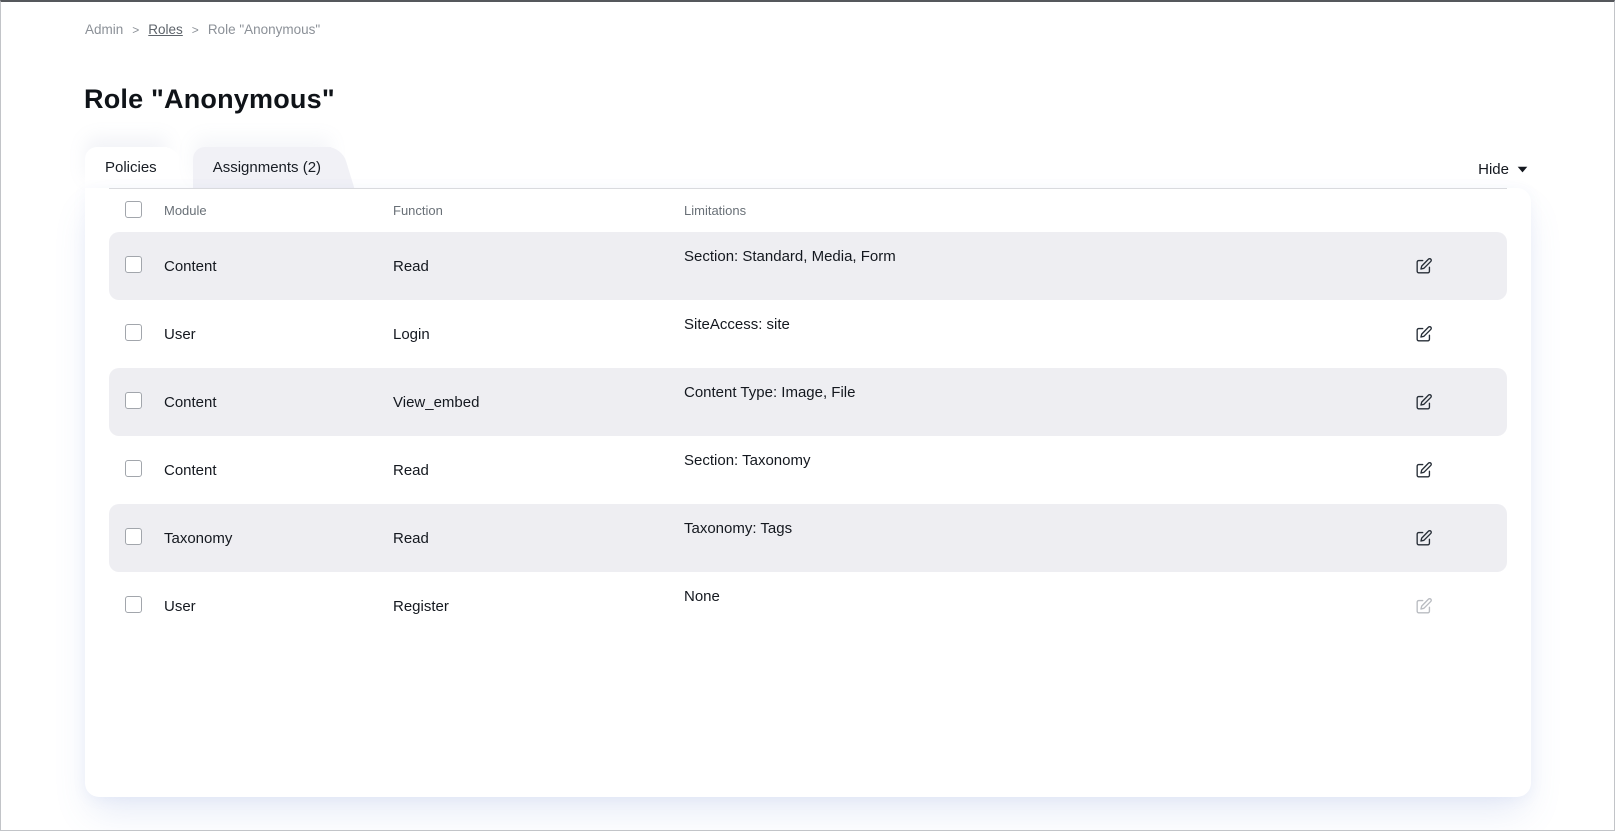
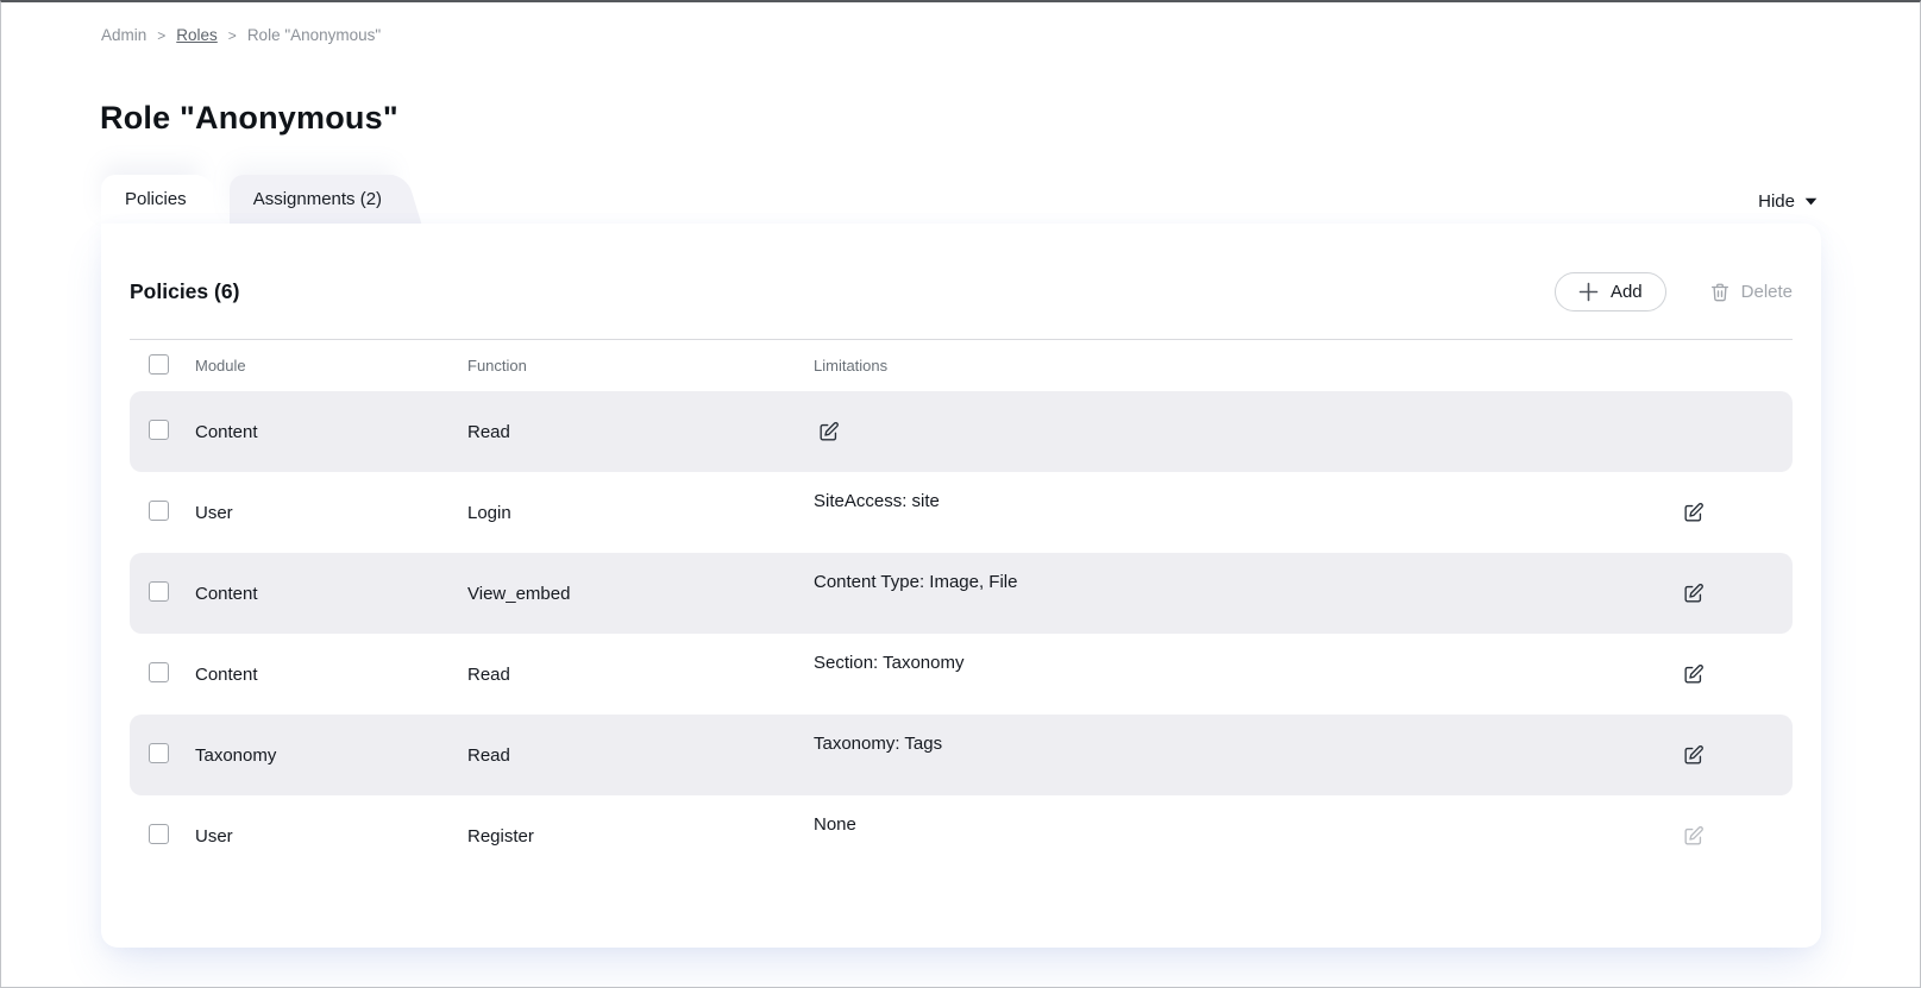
  Admin
  >
  Roles
  >
  Role "Anonymous"
  Role "Anonymous"
  Policies
  Assignments (2)
  Hide
+ Policies (6)
+ Add
+ Delete
  Module
  Function
  Limitations
  Content
  Read
- Section: Standard, Media, Form
  User
  Login
  SiteAccess: site
  Content
  View_embed
  Content Type: Image, File
  Content
  Read
  Section: Taxonomy
  Taxonomy
  Read
  Taxonomy: Tags
  User
  Register
  None
